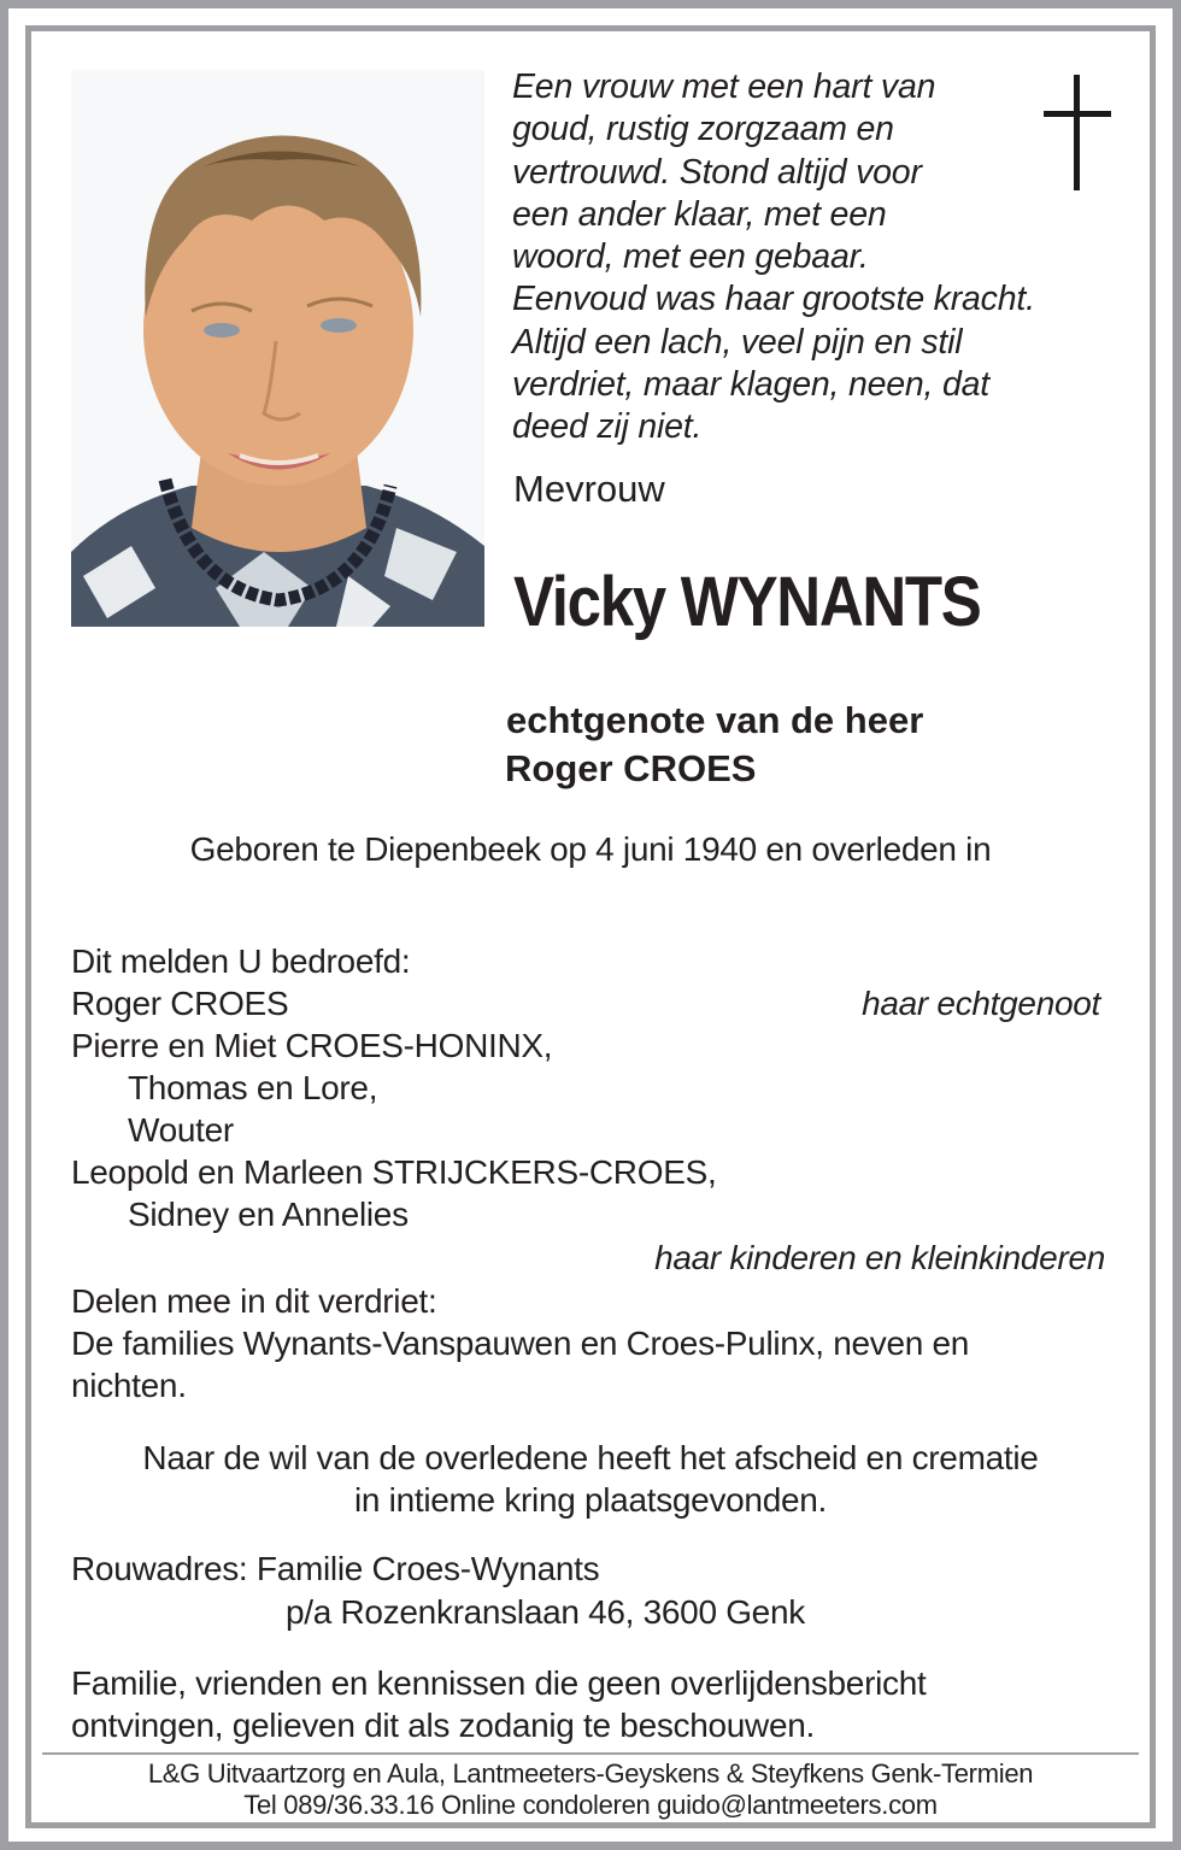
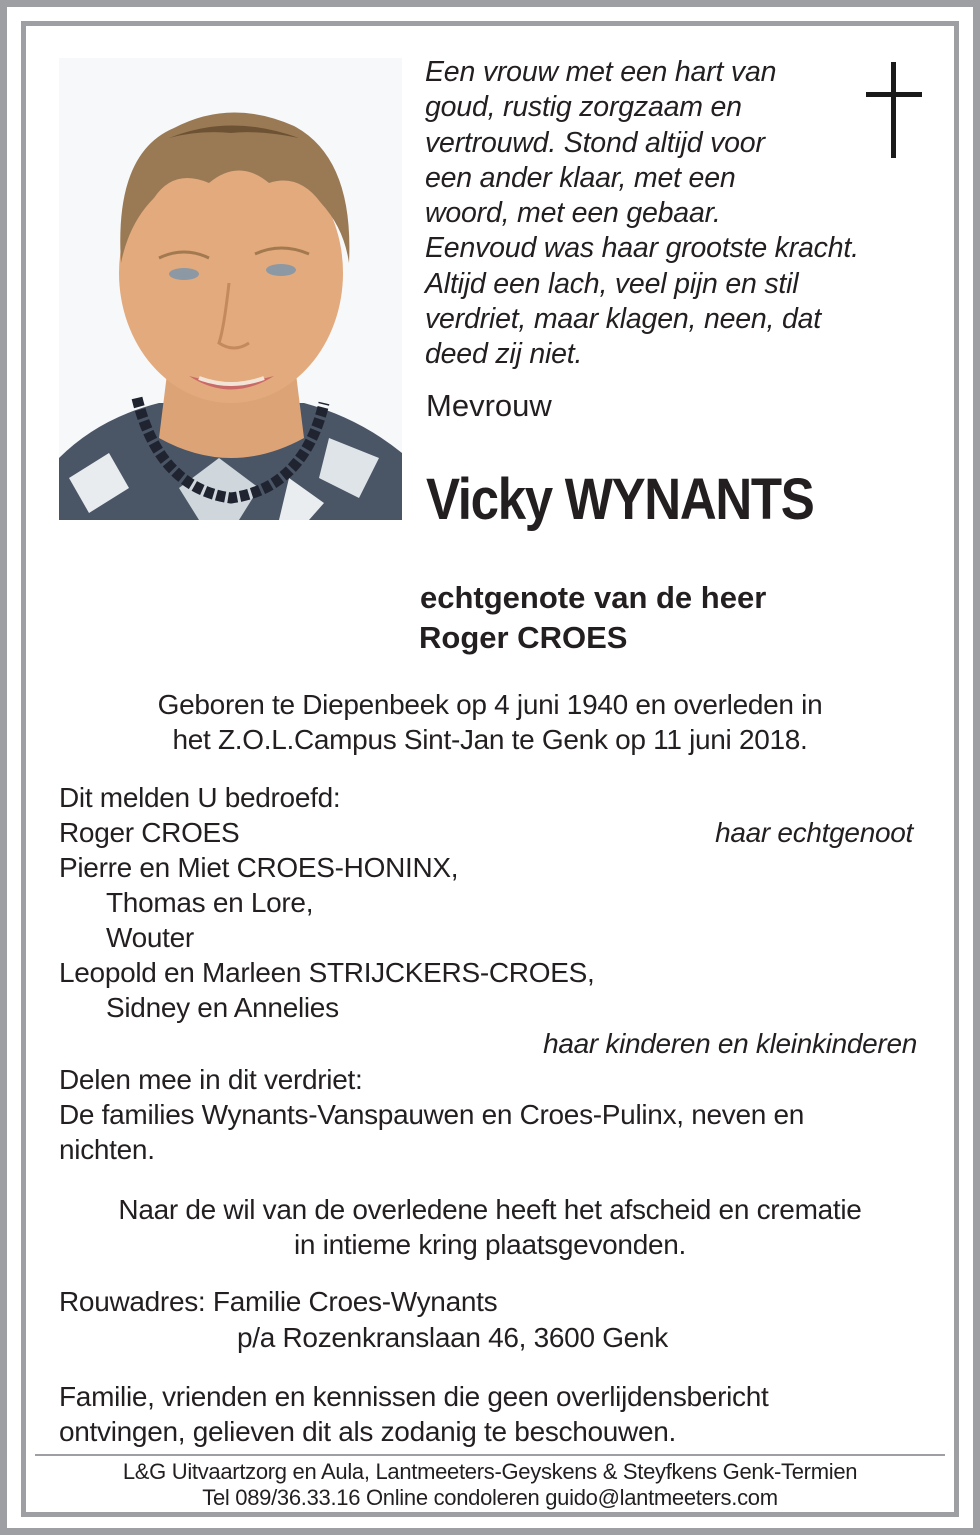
  Een vrouw met een hart van
  goud, rustig zorgzaam en
  vertrouwd. Stond altijd voor
  een ander klaar, met een
  woord, met een gebaar.
  Eenvoud was haar grootste kracht.
  Altijd een lach, veel pijn en stil
  verdriet, maar klagen, neen, dat
  deed zij niet.
  Mevrouw
  Vicky WYNANTS
  echtgenote van de heer
  Roger CROES
  Geboren te Diepenbeek op 4 juni 1940 en overleden in
+ het Z.O.L.Campus Sint-Jan te Genk op 11 juni 2018.
  Dit melden U bedroefd:
  Roger CROES
  haar echtgenoot
  Pierre en Miet CROES-HONINX,
  Thomas en Lore,
  Wouter
  Leopold en Marleen STRIJCKERS-CROES,
  Sidney en Annelies
  haar kinderen en kleinkinderen
  Delen mee in dit verdriet:
  De families Wynants-Vanspauwen en Croes-Pulinx, neven en
  nichten.
  Naar de wil van de overledene heeft het afscheid en crematie
  in intieme kring plaatsgevonden.
  Rouwadres: Familie Croes-Wynants
  p/a Rozenkranslaan 46, 3600 Genk
  Familie, vrienden en kennissen die geen overlijdensbericht
  ontvingen, gelieven dit als zodanig te beschouwen.
  L&G Uitvaartzorg en Aula, Lantmeeters-Geyskens & Steyfkens Genk-Termien
  Tel 089/36.33.16 Online condoleren guido@lantmeeters.com
